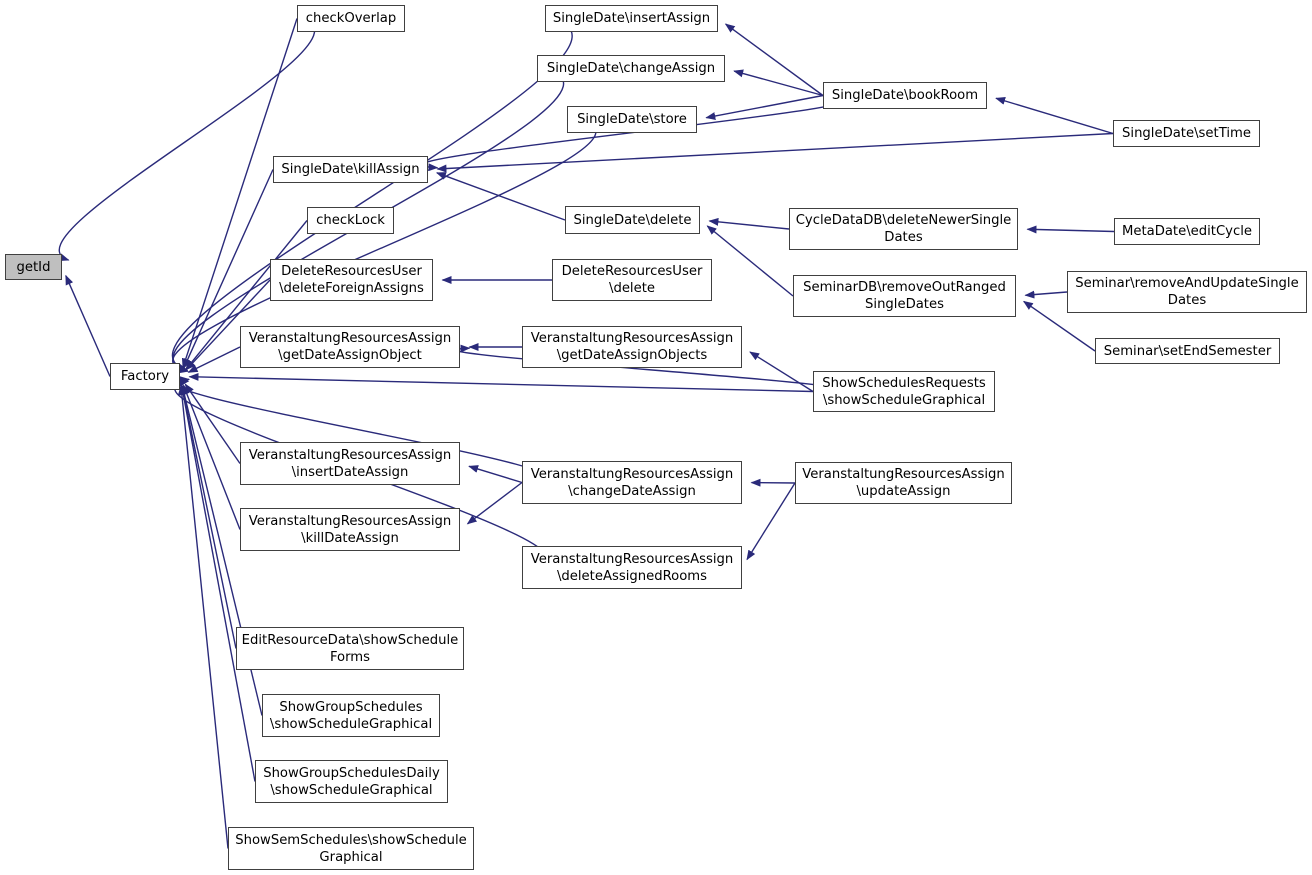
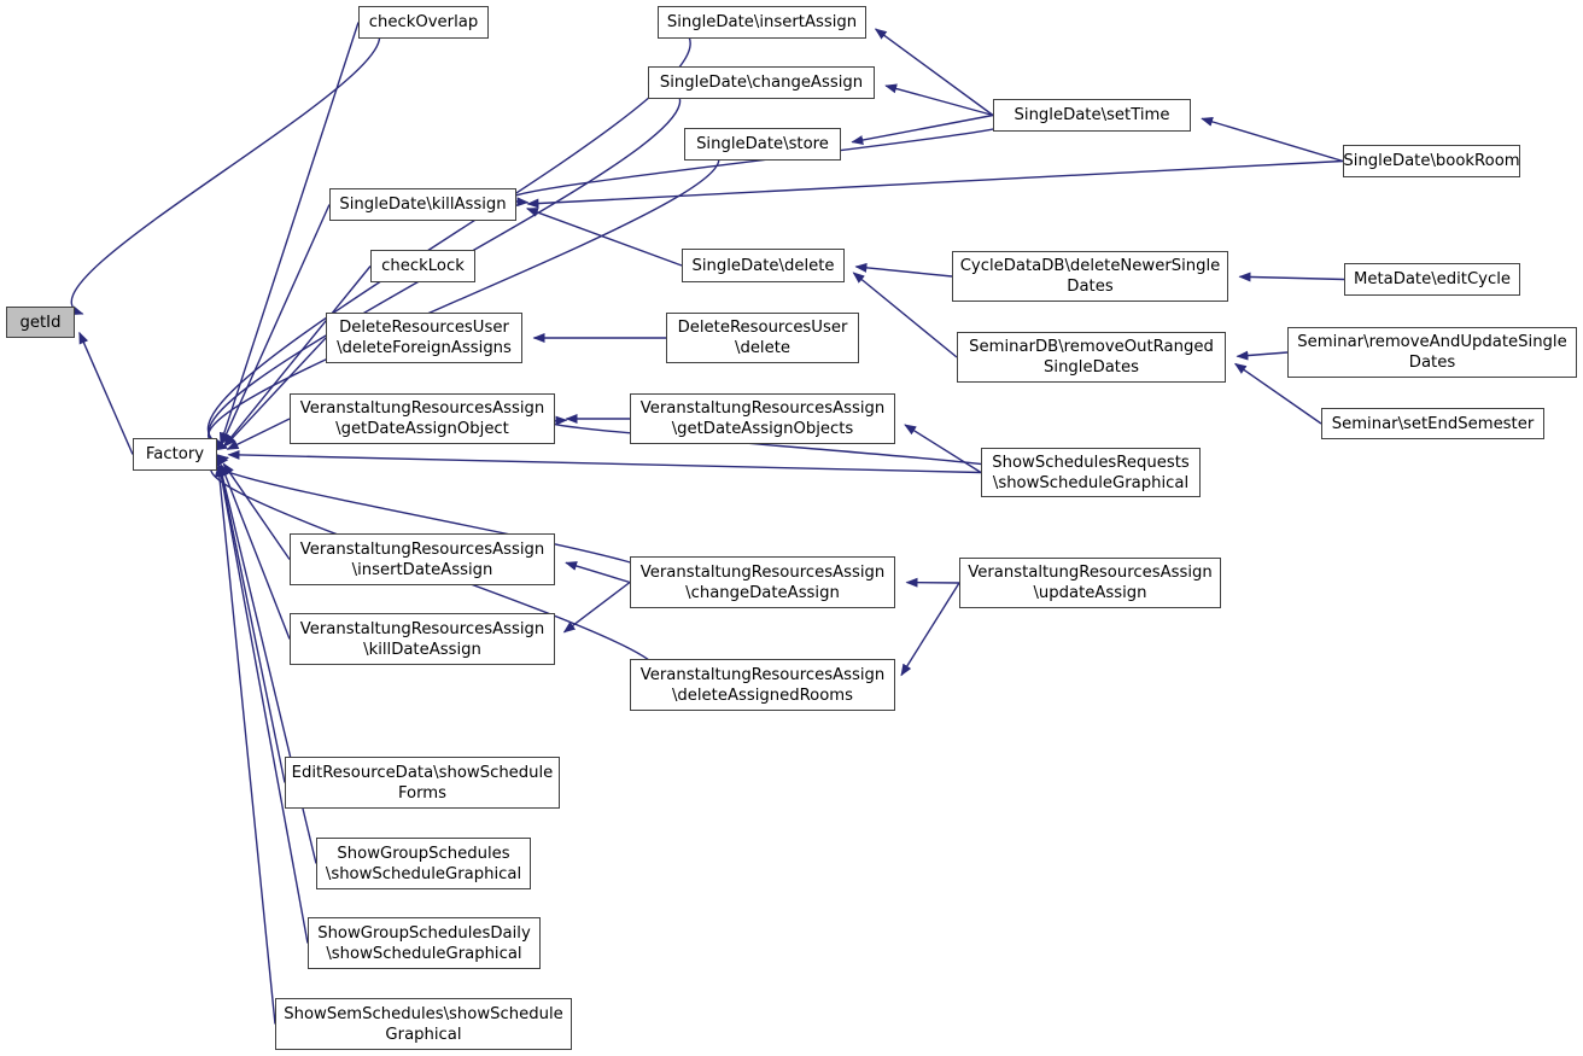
  getId
  Factory
  checkOverlap
  SingleDate\killAssign
  checkLock
  DeleteResourcesUser
  \deleteForeignAssigns
  VeranstaltungResourcesAssign
  \getDateAssignObject
  VeranstaltungResourcesAssign
  \insertDateAssign
  VeranstaltungResourcesAssign
  \killDateAssign
  EditResourceData\showSchedule
  Forms
  ShowGroupSchedules
  \showScheduleGraphical
  ShowGroupSchedulesDaily
  \showScheduleGraphical
  ShowSemSchedules\showSchedule
  Graphical
  SingleDate\insertAssign
  SingleDate\changeAssign
  SingleDate\store
  SingleDate\delete
  DeleteResourcesUser
  \delete
  VeranstaltungResourcesAssign
  \getDateAssignObjects
  VeranstaltungResourcesAssign
  \changeDateAssign
  VeranstaltungResourcesAssign
  \deleteAssignedRooms
- SingleDate\bookRoom
+ SingleDate\setTime
  CycleDataDB\deleteNewerSingle
  Dates
  SeminarDB\removeOutRanged
  SingleDates
  ShowSchedulesRequests
  \showScheduleGraphical
  VeranstaltungResourcesAssign
  \updateAssign
- SingleDate\setTime
+ SingleDate\bookRoom
  MetaDate\editCycle
  Seminar\removeAndUpdateSingle
  Dates
  Seminar\setEndSemester
